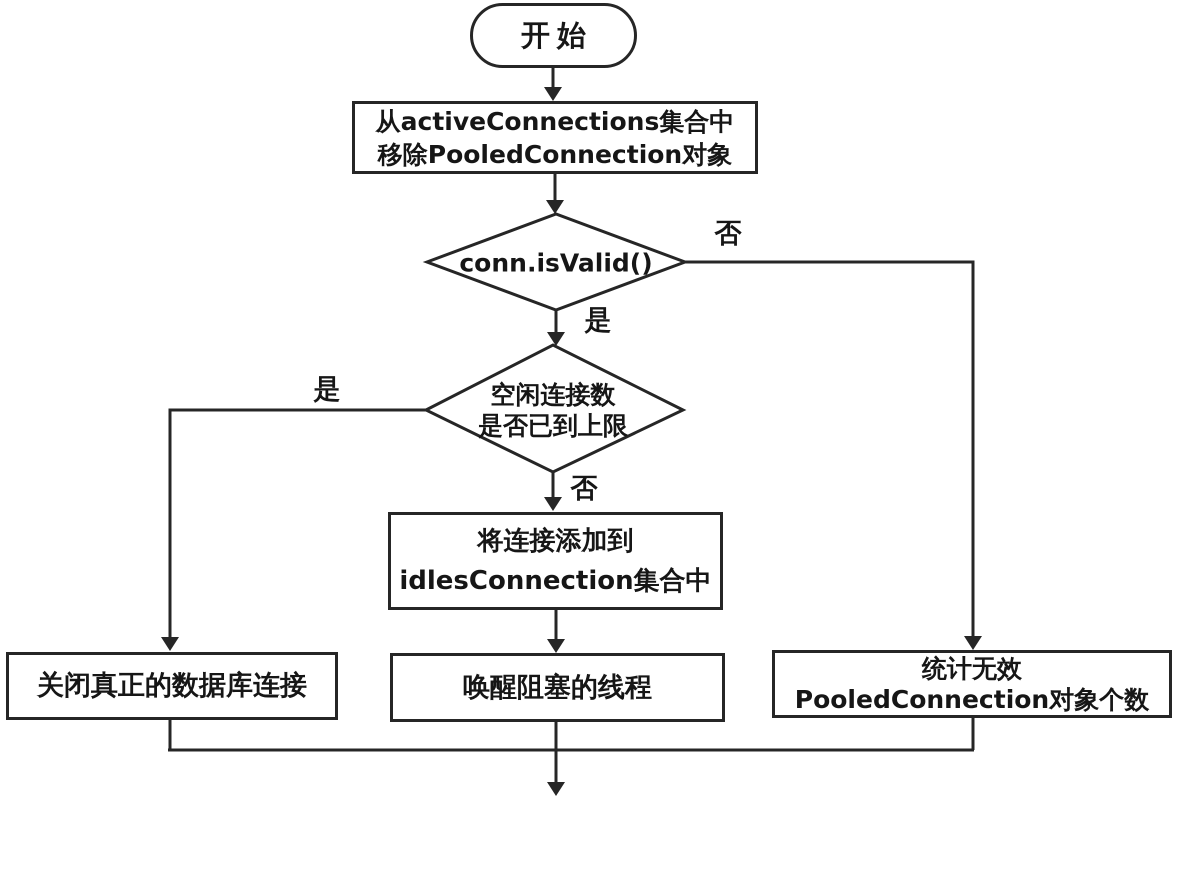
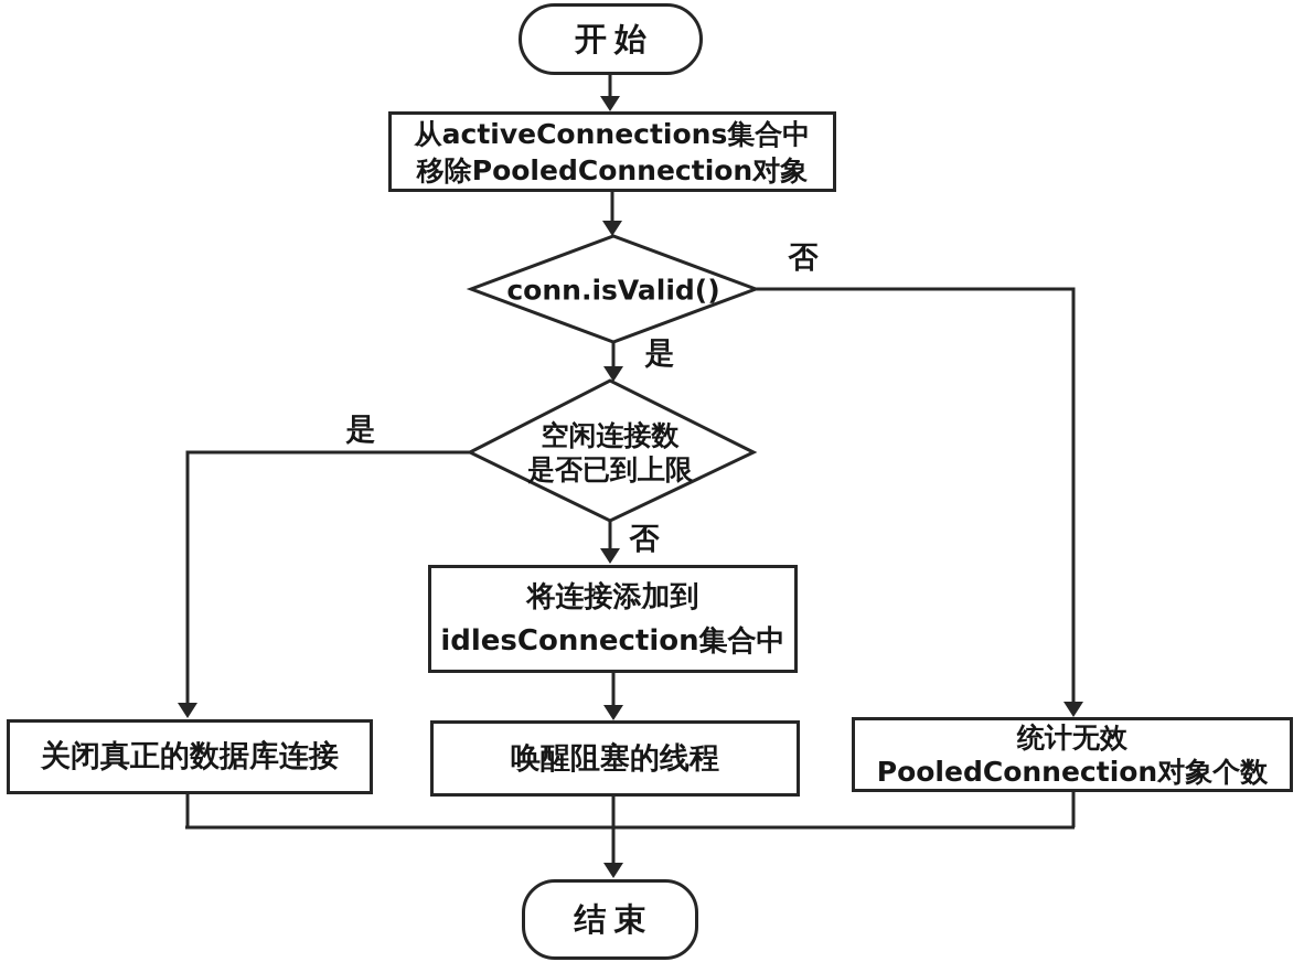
  开始
  从activeConnections集合中
  移除PooledConnection对象
  conn.isValid()
  空闲连接数
  是否已到上限
  将连接添加到
  idlesConnection集合中
  关闭真正的数据库连接
  唤醒阻塞的线程
  统计无效
  PooledConnection对象个数
+ 结束
  否
  是
  是
  否
